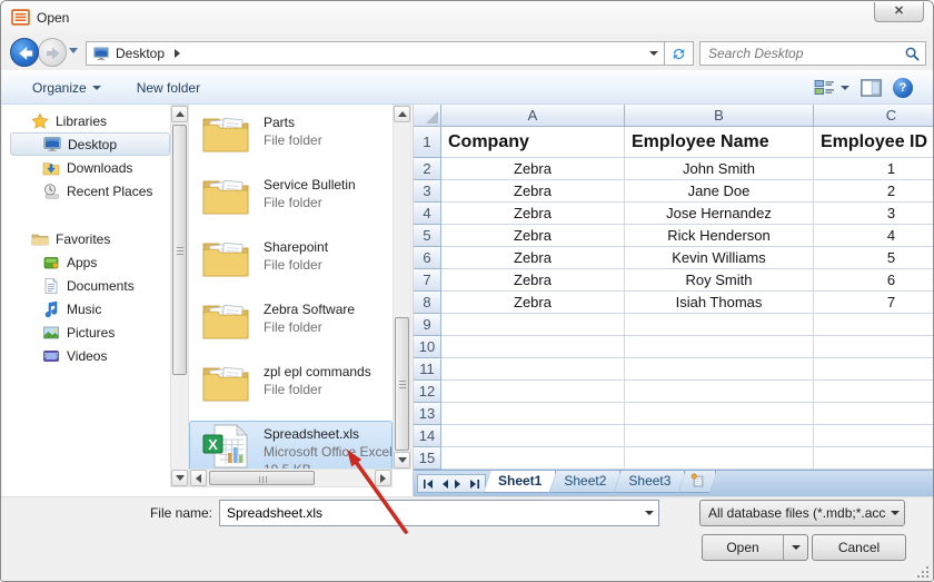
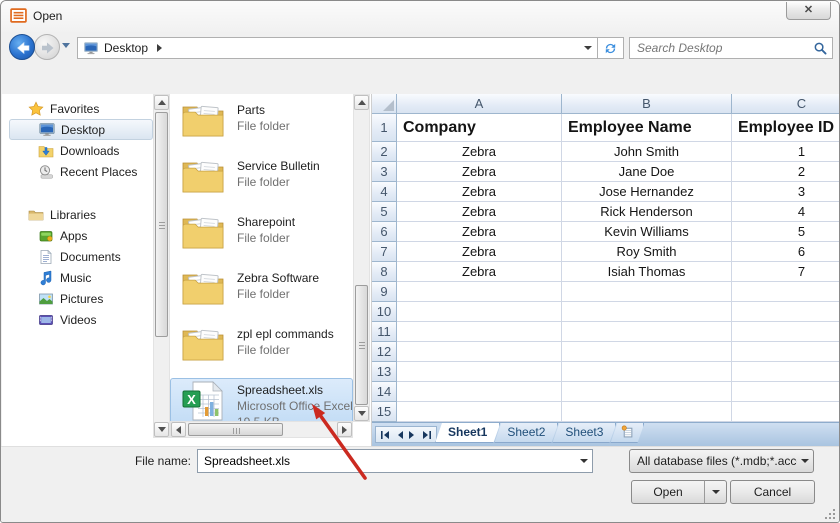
  Open
  ✕
  Desktop
  Search Desktop
- Organize
- New folder
- ?
- Libraries
+ Favorites
  Desktop
  Downloads
  Recent Places
- Favorites
+ Libraries
  Apps
  Documents
  Music
  Pictures
  Videos
  Parts
  File folder
  Service Bulletin
  File folder
  Sharepoint
  File folder
  Zebra Software
  File folder
  zpl epl commands
  File folder
  X
  Spreadsheet.xls
  Microsoft Office Excel
  A
  B
  C
  1
  Company
  Employee Name
  Employee ID
  2
  Zebra
  John Smith
  1
  3
  Zebra
  Jane Doe
  2
  4
  Zebra
  Jose Hernandez
  3
  5
  Zebra
  Rick Henderson
  4
  6
  Zebra
  Kevin Williams
  5
  7
  Zebra
  Roy Smith
  6
  8
  Zebra
  Isiah Thomas
  7
  9
  10
  11
  12
  13
  14
  15
  Sheet1
  Sheet2
  Sheet3
  File name:
  Spreadsheet.xls
  All database files (*.mdb;*.acc
  Open
  Cancel
